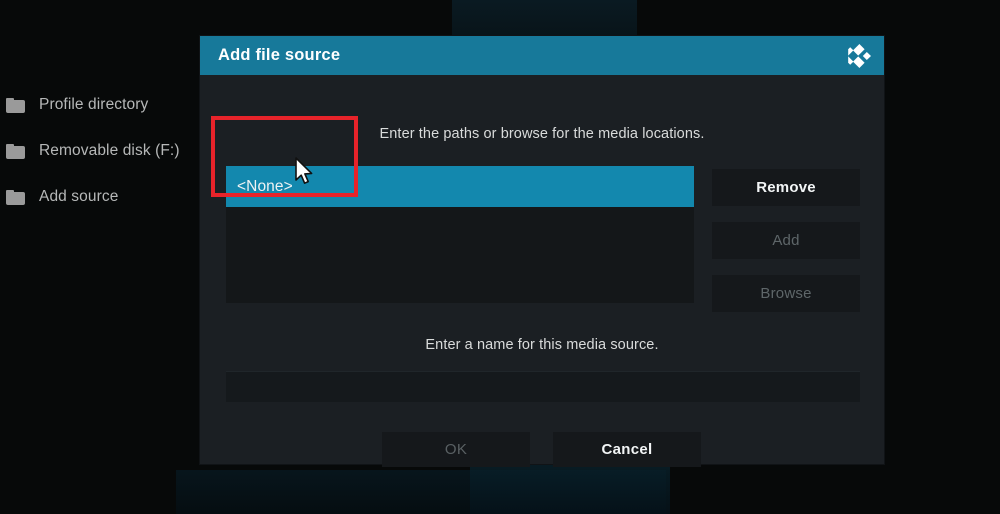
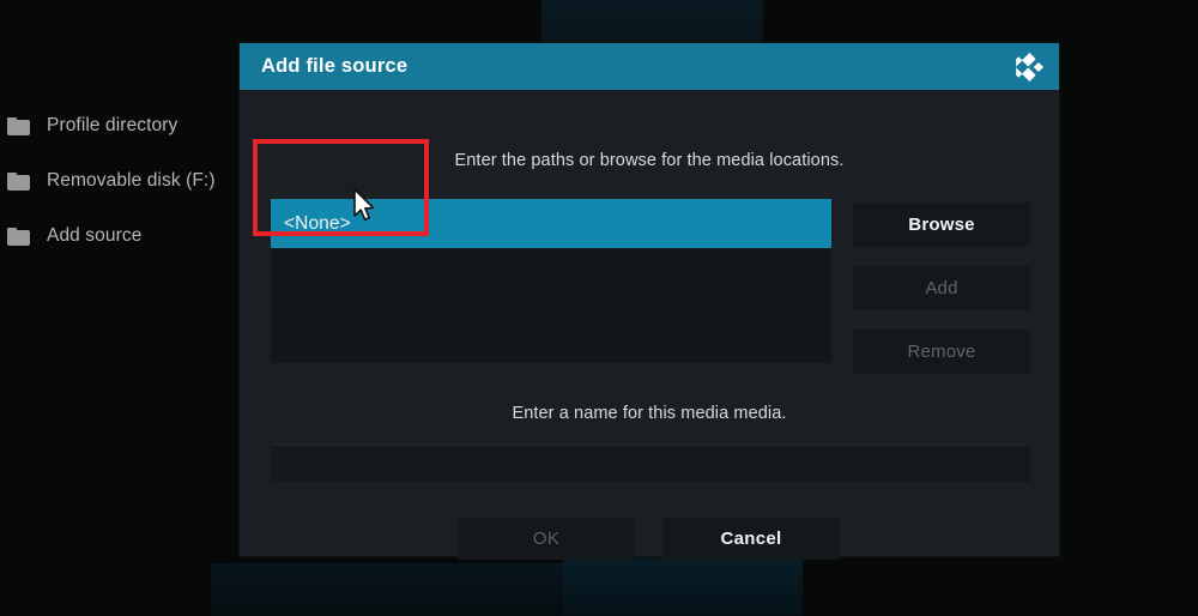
  Profile directory
  Removable disk (F:)
  Add source
  Add file source
  Enter the paths or browse for the media locations.
  <None>
- Remove
+ Browse
  Add
- Browse
+ Remove
- Enter a name for this media source.
+ Enter a name for this media media.
  OK
  Cancel
